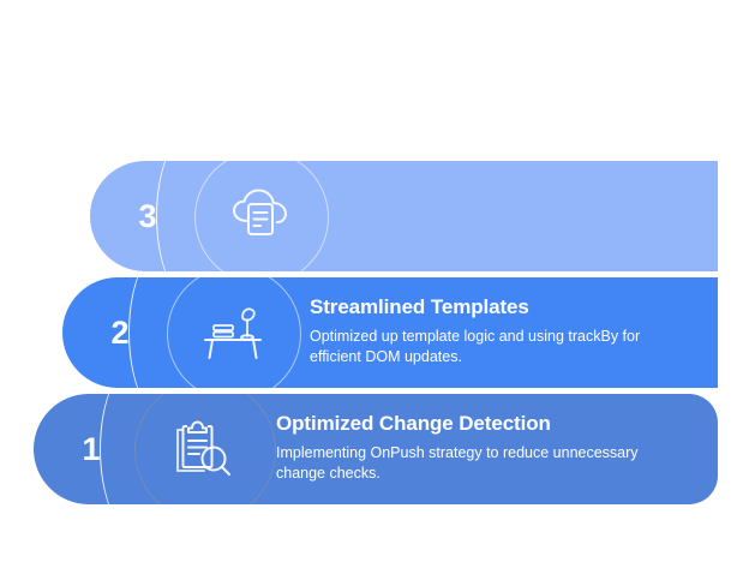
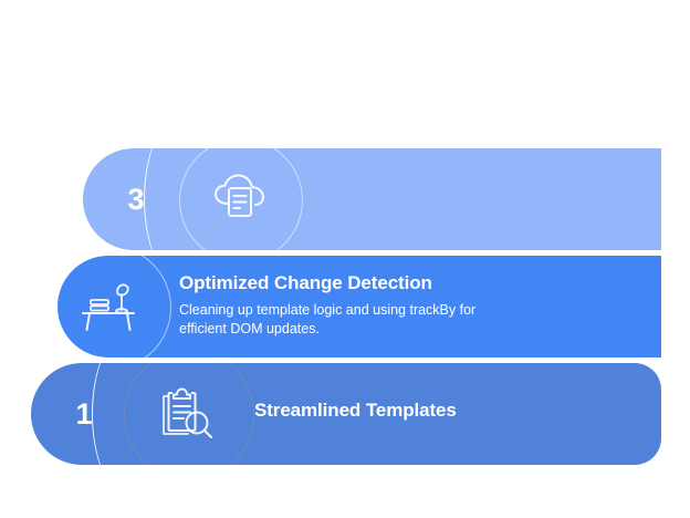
  3
- 2
- Streamlined Templates
+ Optimized Change Detection
- Optimized up template logic and using trackBy for efficient DOM updates.
+ Cleaning up template logic and using trackBy for efficient DOM updates.
  1
- Optimized Change Detection
+ Streamlined Templates
- Implementing OnPush strategy to reduce unnecessary change checks.
